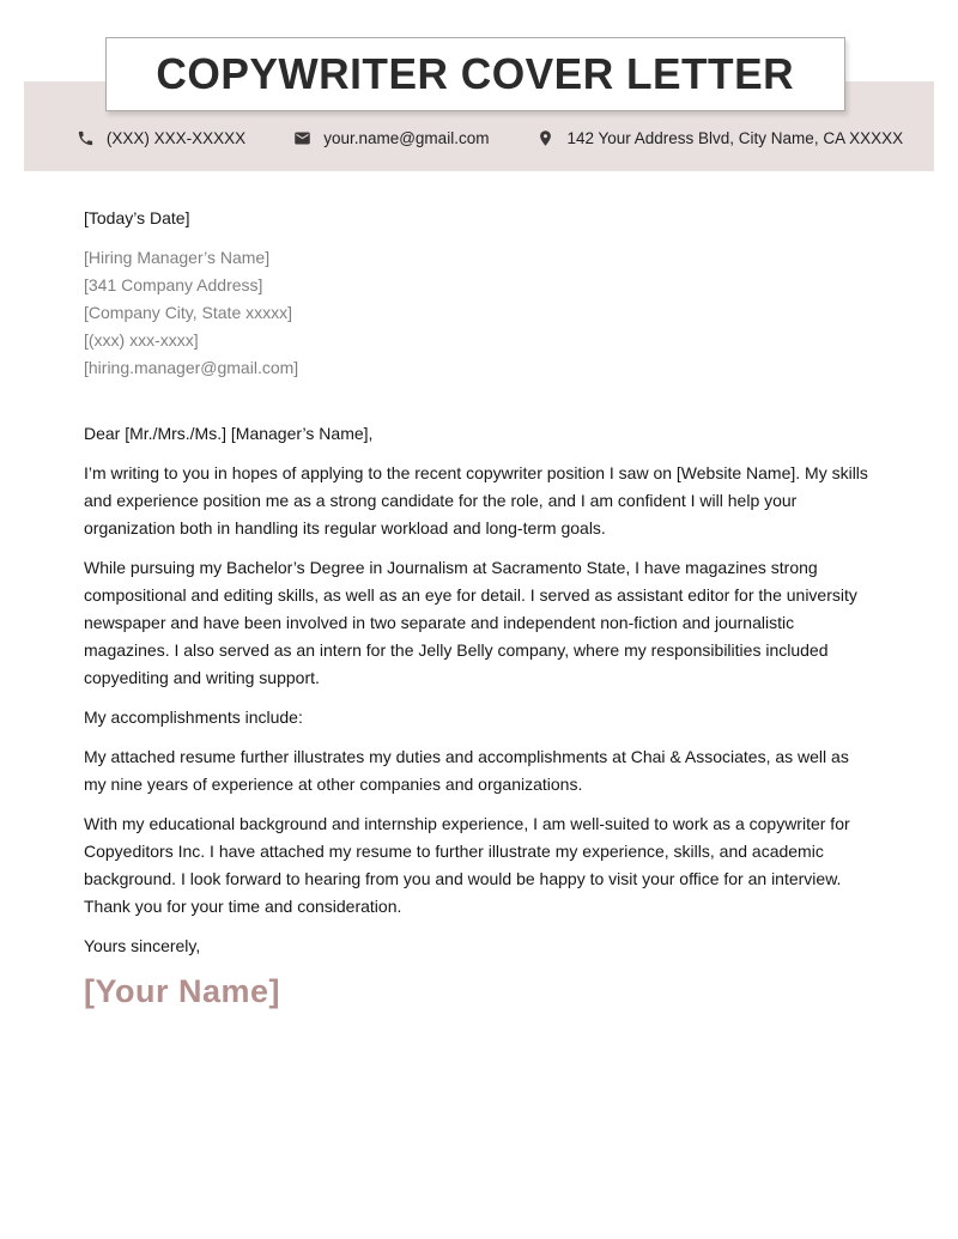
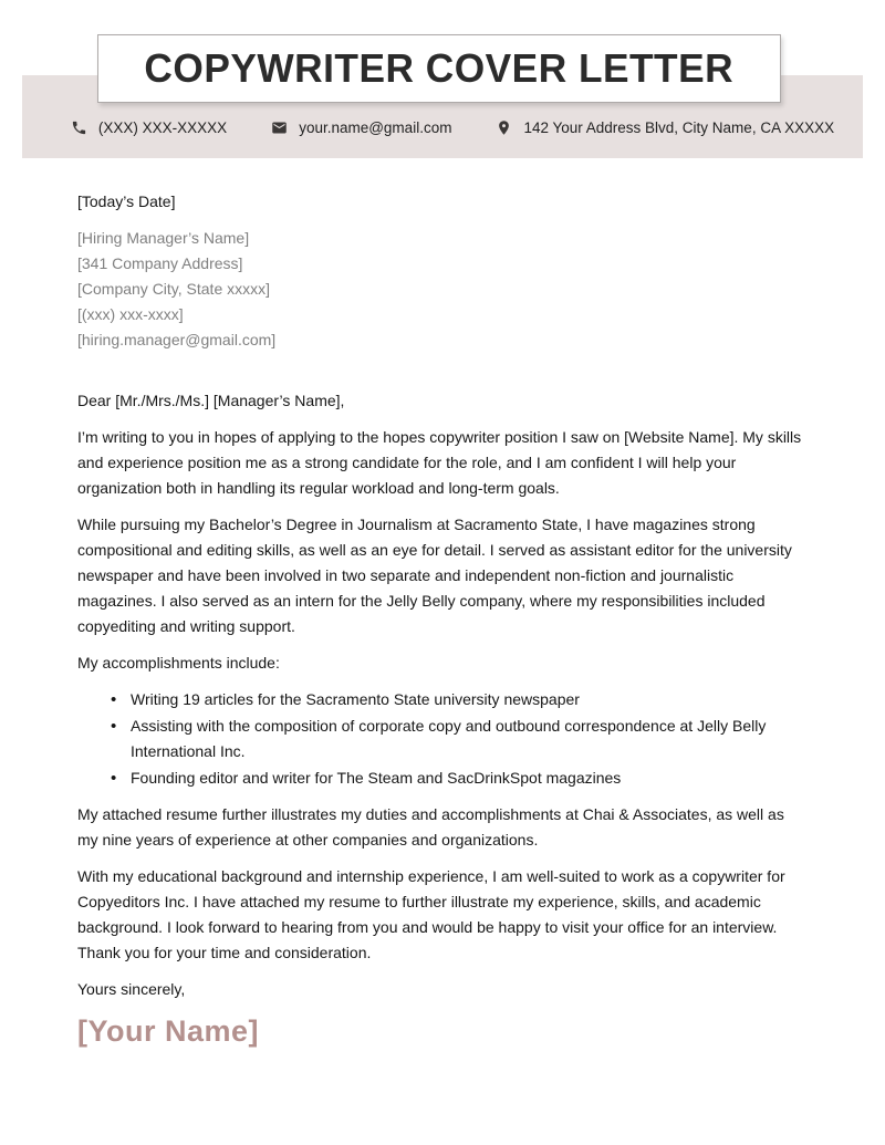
  COPYWRITER COVER LETTER
  (XXX) XXX-XXXXX
  your.name@gmail.com
  142 Your Address Blvd, City Name, CA XXXXX
  [Today’s Date]
  [Hiring Manager’s Name]
  [341 Company Address]
  [Company City, State xxxxx]
  [(xxx) xxx-xxxx]
  [hiring.manager@gmail.com]
  Dear [Mr./Mrs./Ms.] [Manager’s Name],
- I’m writing to you in hopes of applying to the recent copywriter position I saw on [Website Name]. My skills and experience position me as a strong candidate for the role, and I am confident I will help your organization both in handling its regular workload and long-term goals.
+ I’m writing to you in hopes of applying to the hopes copywriter position I saw on [Website Name]. My skills and experience position me as a strong candidate for the role, and I am confident I will help your organization both in handling its regular workload and long-term goals.
  While pursuing my Bachelor’s Degree in Journalism at Sacramento State, I have magazines strong compositional and editing skills, as well as an eye for detail. I served as assistant editor for the university newspaper and have been involved in two separate and independent non-fiction and journalistic magazines. I also served as an intern for the Jelly Belly company, where my responsibilities included copyediting and writing support.
  My accomplishments include:
+ Writing 19 articles for the Sacramento State university newspaper
+ Assisting with the composition of corporate copy and outbound correspondence at Jelly Belly International Inc.
+ Founding editor and writer for The Steam and SacDrinkSpot magazines
  My attached resume further illustrates my duties and accomplishments at Chai & Associates, as well as my nine years of experience at other companies and organizations.
  With my educational background and internship experience, I am well-suited to work as a copywriter for Copyeditors Inc. I have attached my resume to further illustrate my experience, skills, and academic background. I look forward to hearing from you and would be happy to visit your office for an interview. Thank you for your time and consideration.
  Yours sincerely,
  [Your Name]
